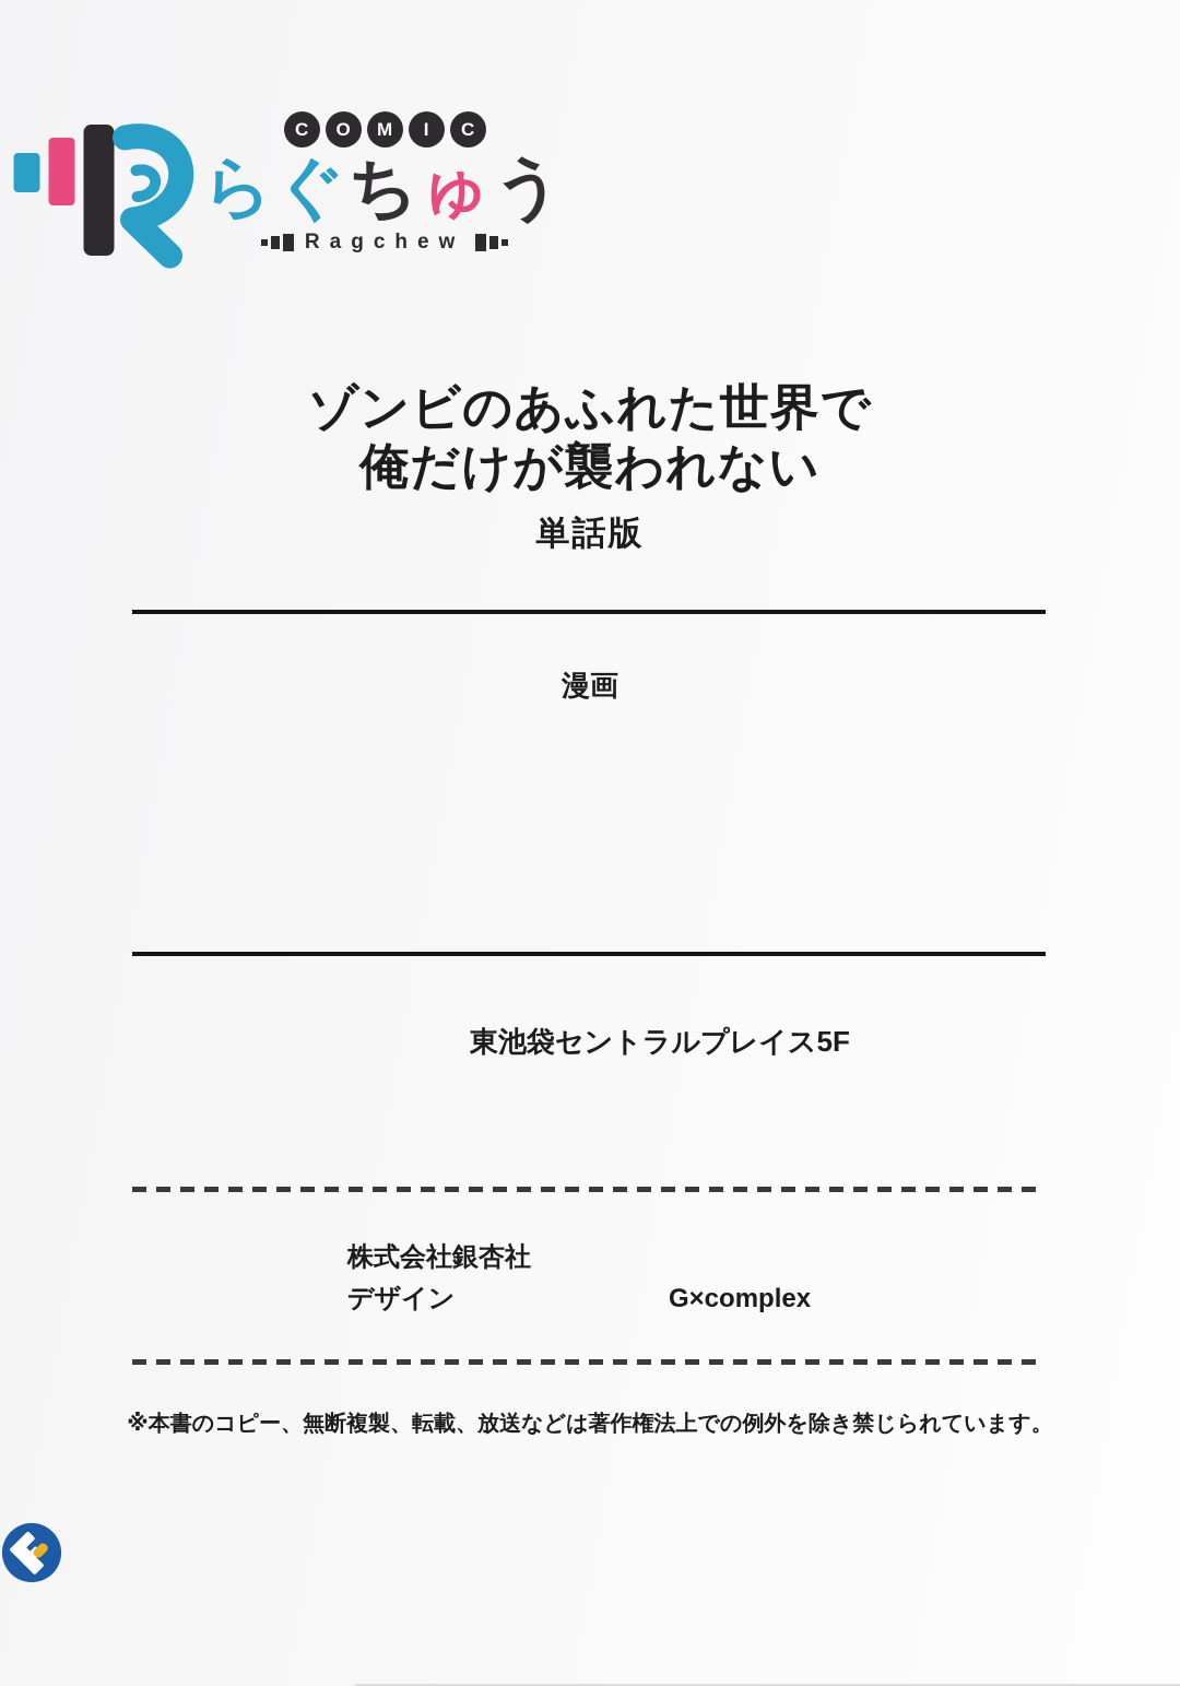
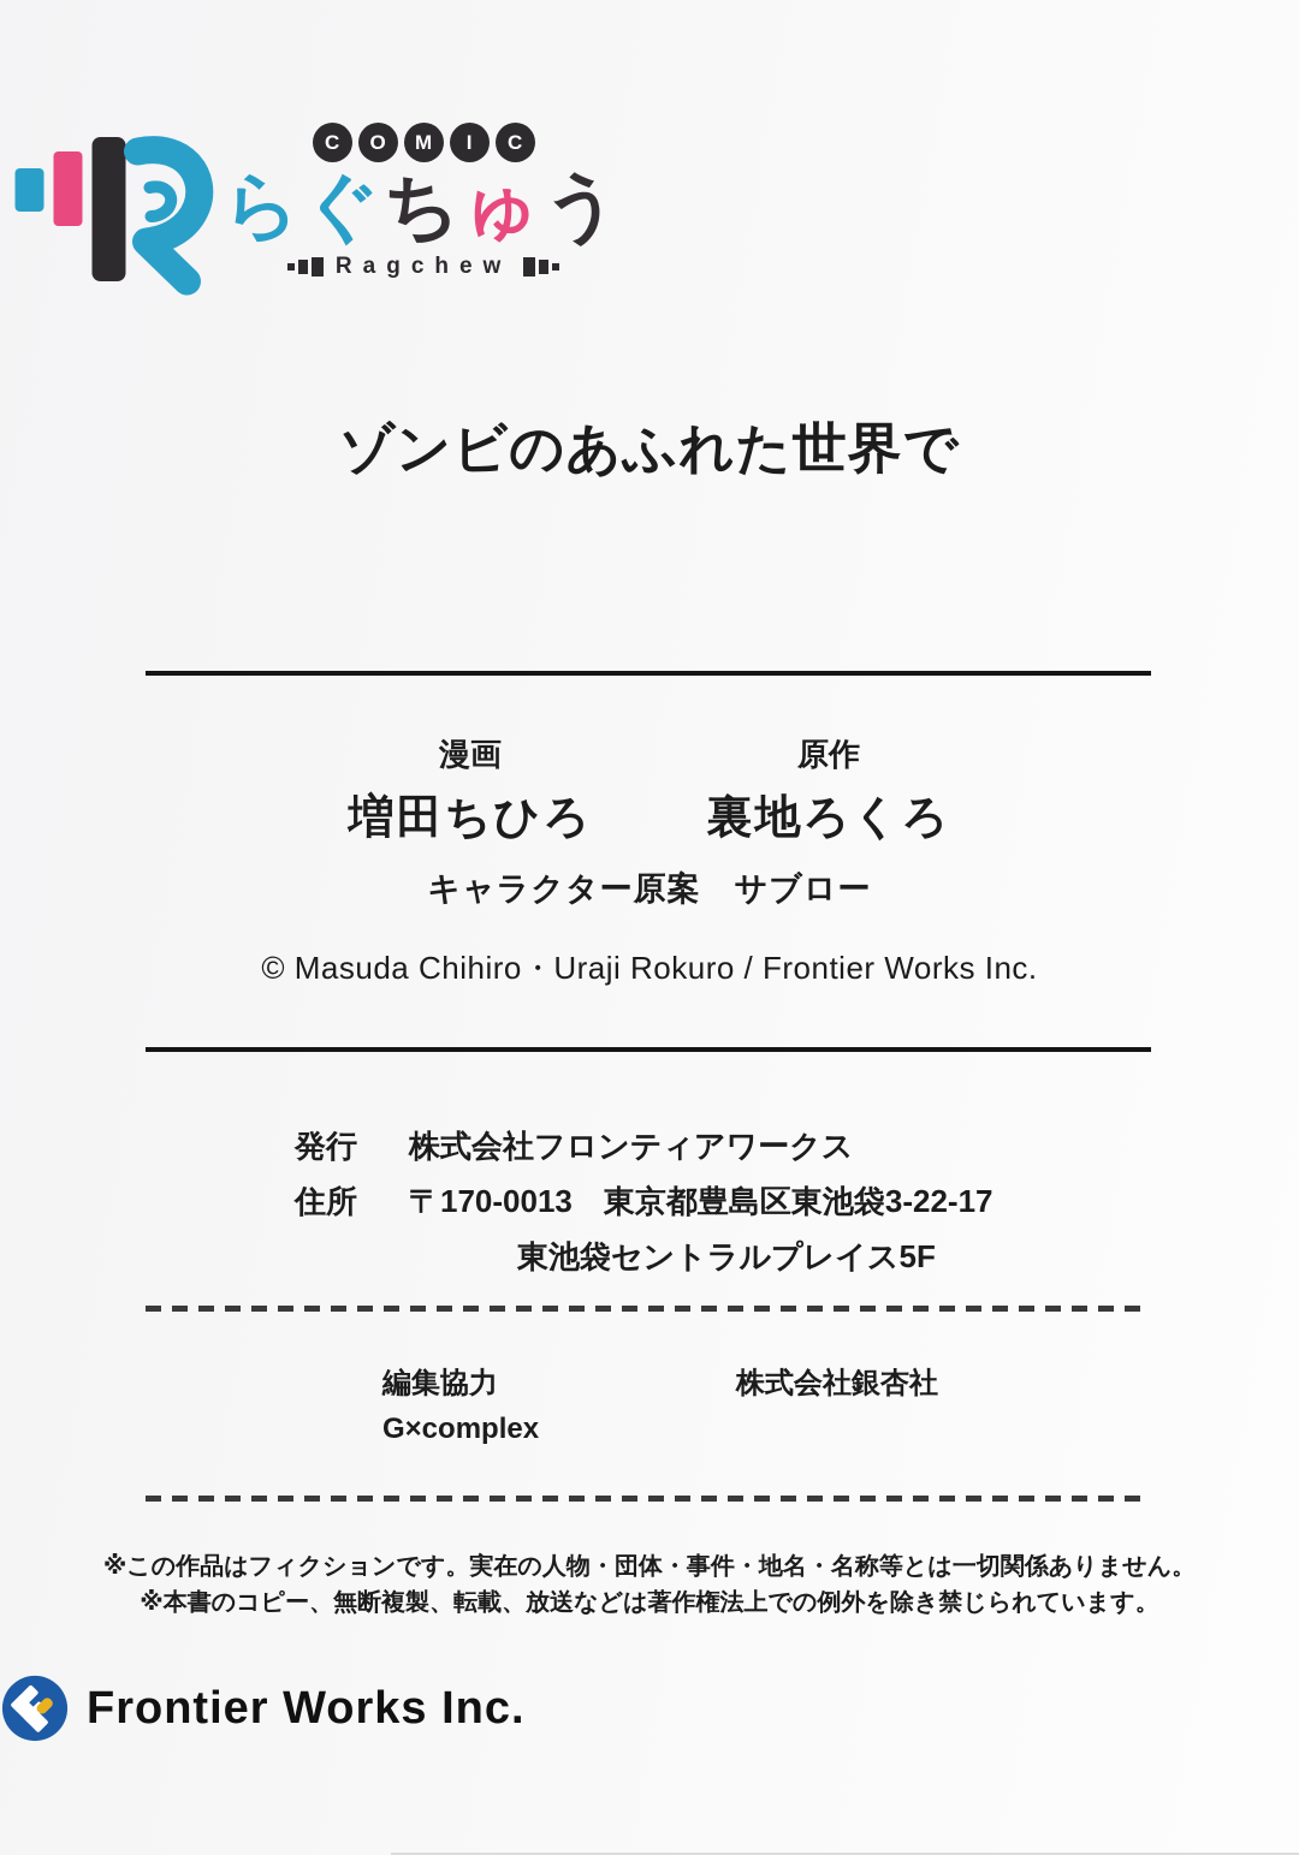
  C
  O
  M
  I
  C
  らぐちゅう
  Ragchew
  ゾンビのあふれた世界で
- 俺だけが襲われない
- 単話版
  漫画
+ 増田ちひろ
+ 原作
+ 裏地ろくろ
+ キャラクター原案 サブロー
+ © Masuda Chihiro・Uraji Rokuro / Frontier Works Inc.
+ 発行
+ 株式会社フロンティアワークス
+ 住所
+ 〒170-0013 東京都豊島区東池袋3-22-17
  東池袋セントラルプレイス5F
+ 編集協力
  株式会社銀杏社
- デザイン
  G×complex
+ ※この作品はフィクションです。実在の人物・団体・事件・地名・名称等とは一切関係ありません。
  ※本書のコピー、無断複製、転載、放送などは著作権法上での例外を除き禁じられています。
+ Frontier Works Inc.
